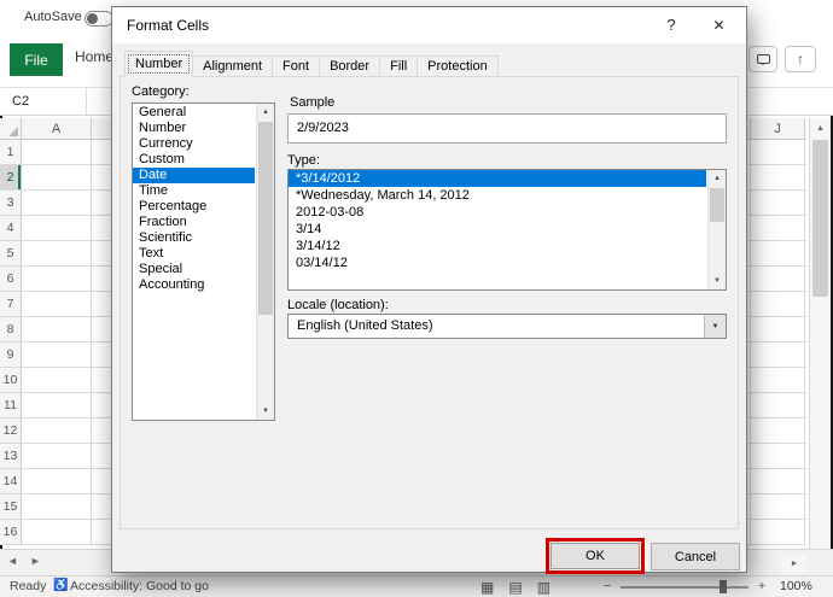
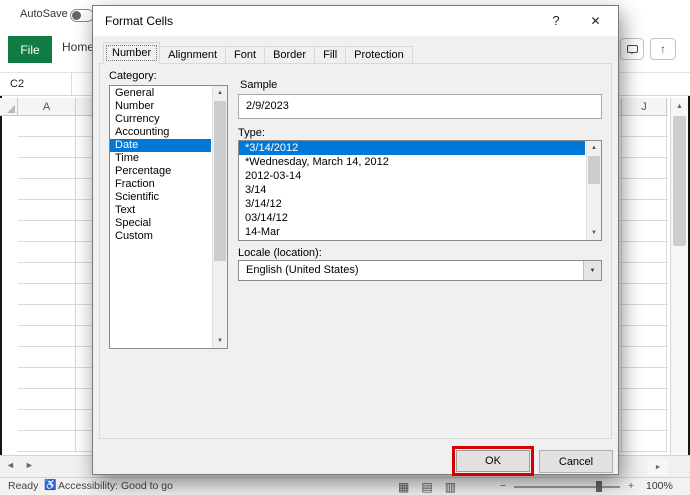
  AutoSave
  File
  Home
  ↑
  C2
  A
  J
- 1
- 2
- 3
- 4
- 5
- 6
- 7
- 8
- 9
- 10
- 11
- 12
- 13
- 14
- 15
- 16
  ◄►
  Ready
  ♿
  Accessibility: Good to go
  ▦
  ▤
  ▥
  −
  +
  100%
  Format Cells
  ?
  ✕
  Number
  Alignment
  Font
  Border
  Fill
  Protection
  Category:
  General
  Number
  Currency
- Custom
+ Accounting
  Date
  Time
  Percentage
  Fraction
  Scientific
  Text
  Special
- Accounting
+ Custom
  Sample
  2/9/2023
  Type:
  *3/14/2012
  *Wednesday, March 14, 2012
- 2012-03-08
+ 2012-03-14
  3/14
  3/14/12
  03/14/12
+ 14-Mar
  Locale (location):
  English (United States)
  OK
  Cancel
